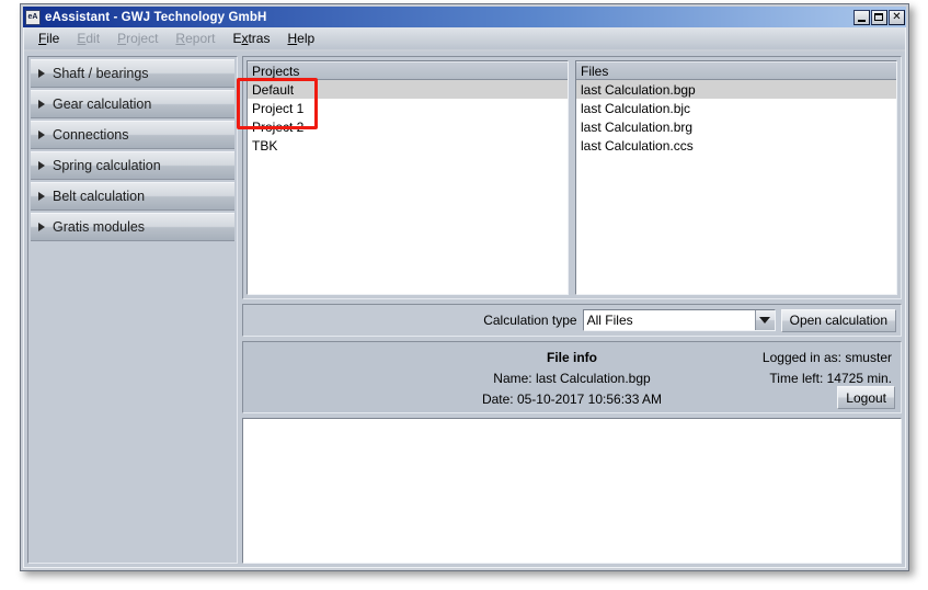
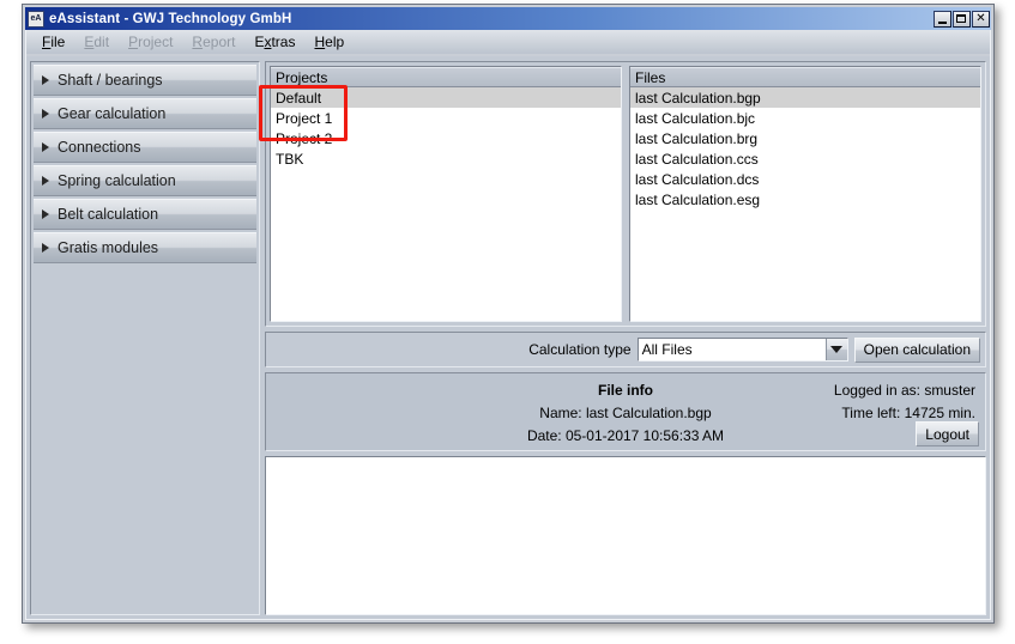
  eAssistant - GWJ Technology GmbH
  ✕
  File
  Edit
  Project
  Report
  Extras
  Help
  Shaft / bearings
  Gear calculation
  Connections
  Spring calculation
  Belt calculation
  Gratis modules
  Projects
  Default
  Project 1
  Project 2
  TBK
  Files
  last Calculation.bgp
  last Calculation.bjc
  last Calculation.brg
  last Calculation.ccs
+ last Calculation.dcs
+ last Calculation.esg
  Calculation type
  All Files
  Open calculation
  File info
  Name: last Calculation.bgp
- Date: 05-10-2017 10:56:33 AM
+ Date: 05-01-2017 10:56:33 AM
  Logged in as: smuster
  Time left: 14725 min.
  Logout
